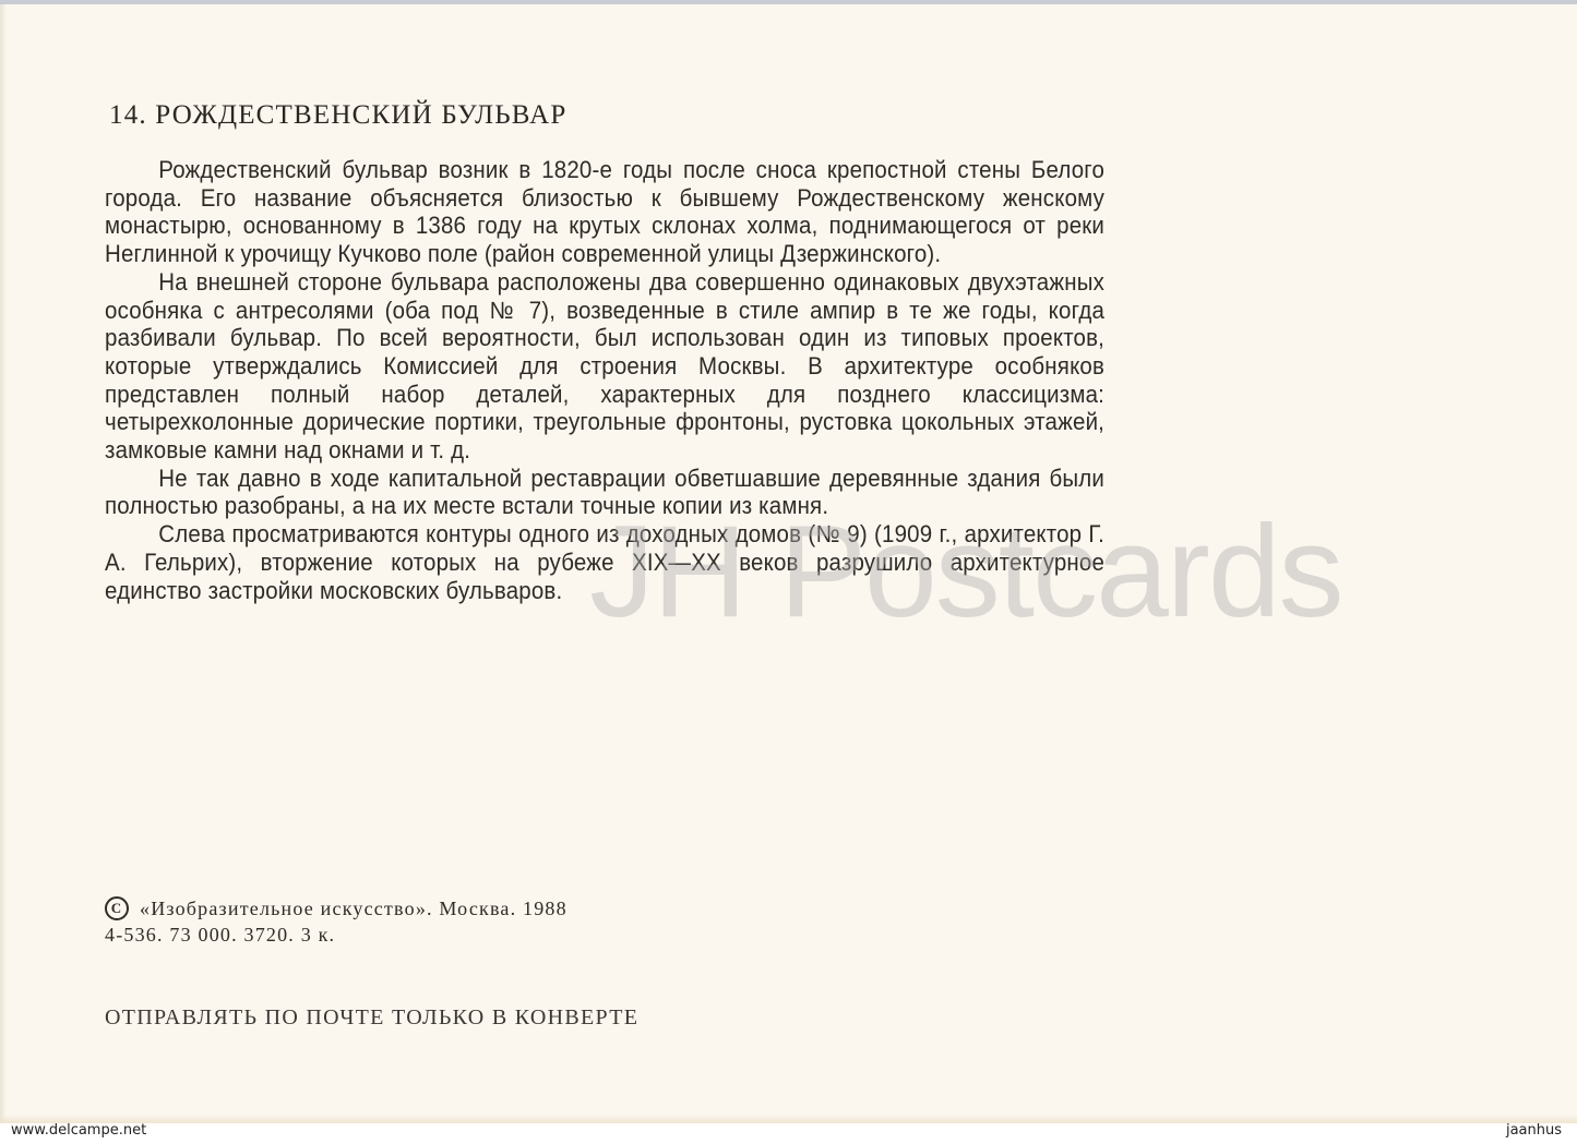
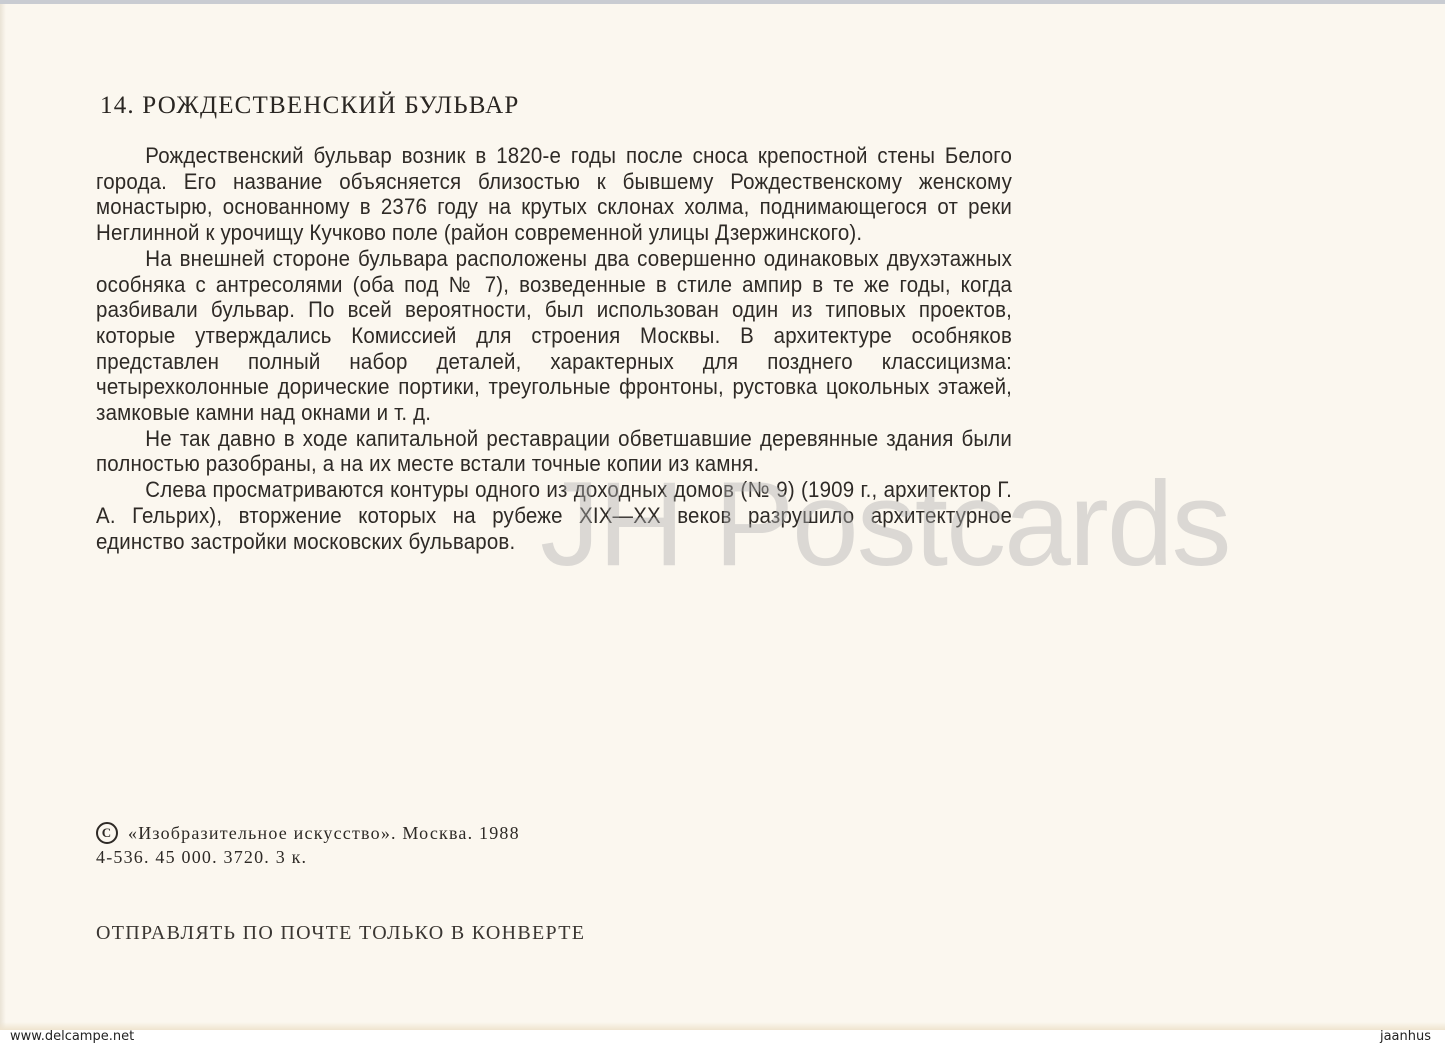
  14. РОЖДЕСТВЕНСКИЙ БУЛЬВАР
- Рождественский бульвар возник в 1820-е годы после сноса крепостной стены Белого города. Его название объясняется близостью к бывшему Рождественскому женскому монастырю, основанному в 1386 году на крутых склонах холма, поднимающегося от реки Неглинной к урочищу Кучково поле (район современной улицы Дзержинского).
+ Рождественский бульвар возник в 1820-е годы после сноса крепостной стены Белого города. Его название объясняется близостью к бывшему Рождественскому женскому монастырю, основанному в 2376 году на крутых склонах холма, поднимающегося от реки Неглинной к урочищу Кучково поле (район современной улицы Дзержинского).
  На внешней стороне бульвара расположены два совершенно одинаковых двухэтажных особняка с антресолями (оба под № 7), возведенные в стиле ампир в те же годы, когда разбивали бульвар. По всей вероятности, был использован один из типовых проектов, которые утверждались Комиссией для строения Москвы. В архитектуре особняков представлен полный набор деталей, характерных для позднего классицизма: четырехколонные дорические портики, треугольные фронтоны, рустовка цокольных этажей, замковые камни над окнами и т. д.
  Не так давно в ходе капитальной реставрации обветшавшие деревянные здания были полностью разобраны, а на их месте встали точные копии из камня.
  Слева просматриваются контуры одного из доходных домов (№ 9) (1909 г., архитектор Г. А. Гельрих), вторжение которых на рубеже XIX—XX веков разрушило архитектурное единство застройки московских бульваров.
  JH Postcards
  C
  «Изобразительное искусство». Москва. 1988
- 4-536. 73 000. 3720. 3 к.
+ 4-536. 45 000. 3720. 3 к.
  ОТПРАВЛЯТЬ ПО ПОЧТЕ ТОЛЬКО В КОНВЕРТЕ
  www.delcampe.net
  jaanhus
